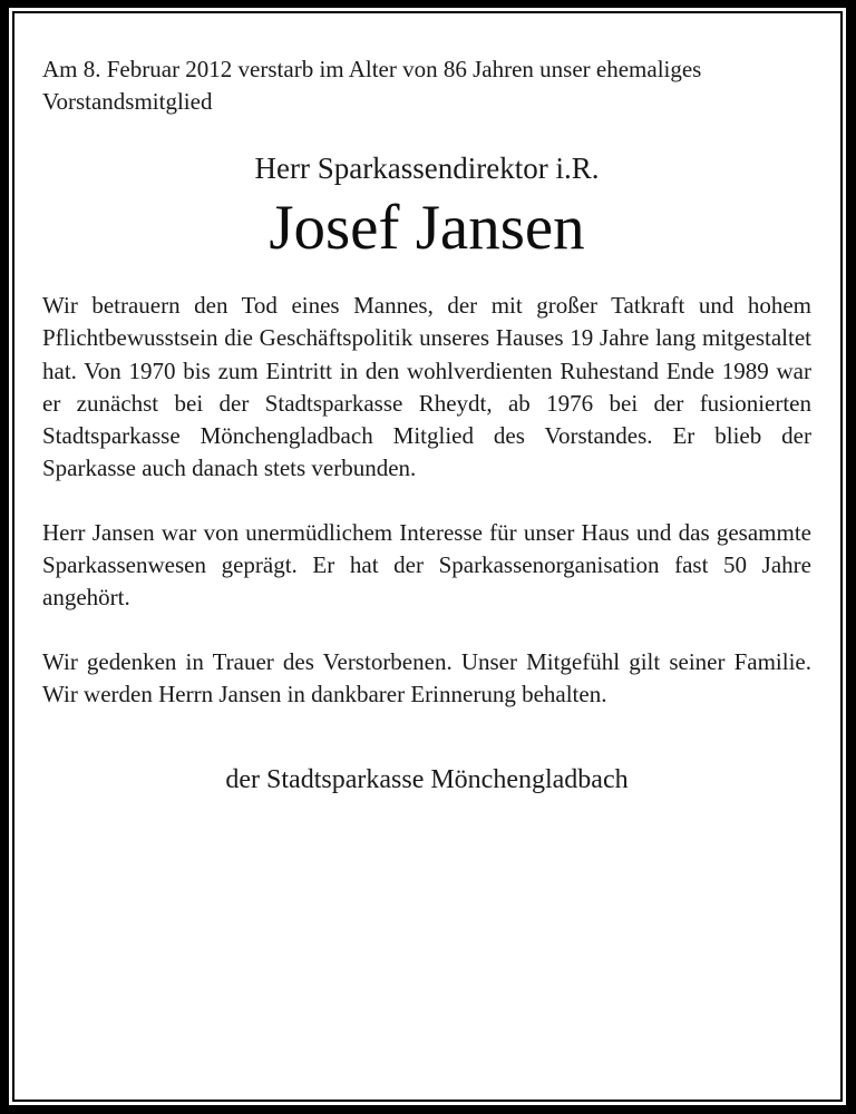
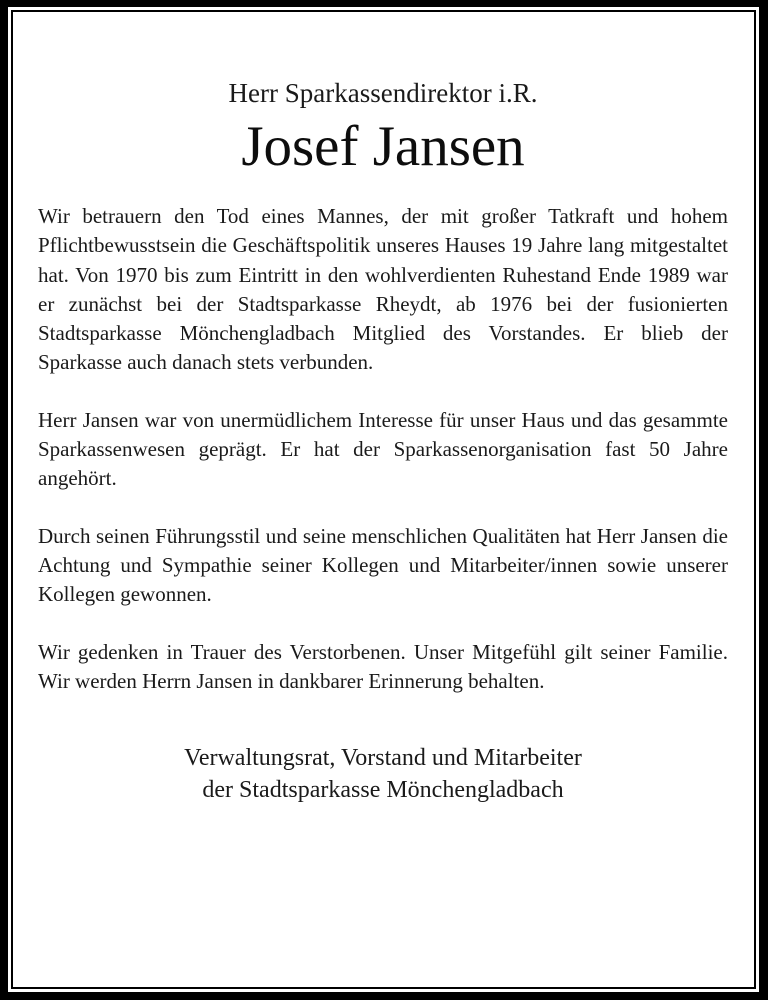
- Am 8. Februar 2012 verstarb im Alter von 86 Jahren unser ehemaliges Vorstandsmitglied
  Herr Sparkassendirektor i.R.
  Josef Jansen
  Wir betrauern den Tod eines Mannes, der mit großer Tatkraft und hohem Pflichtbewusstsein die Geschäftspolitik unseres Hauses 19 Jahre lang mitgestaltet hat. Von 1970 bis zum Eintritt in den wohlverdienten Ruhestand Ende 1989 war er zunächst bei der Stadtsparkasse Rheydt, ab 1976 bei der fusionierten Stadtsparkasse Mönchengladbach Mitglied des Vorstandes. Er blieb der Sparkasse auch danach stets verbunden.
  Herr Jansen war von unermüdlichem Interesse für unser Haus und das gesammte Sparkassenwesen geprägt. Er hat der Sparkassen­organisation fast 50 Jahre angehört.
+ Durch seinen Führungsstil und seine menschlichen Qualitäten hat Herr Jansen die Achtung und Sympathie seiner Kollegen und Mitarbeiter/innen sowie unserer Kollegen gewonnen.
  Wir gedenken in Trauer des Verstorbenen. Unser Mitgefühl gilt seiner Familie. Wir werden Herrn Jansen in dankbarer Erinnerung behalten.
+ Verwaltungsrat, Vorstand und Mitarbeiter
  der Stadtsparkasse Mönchengladbach
